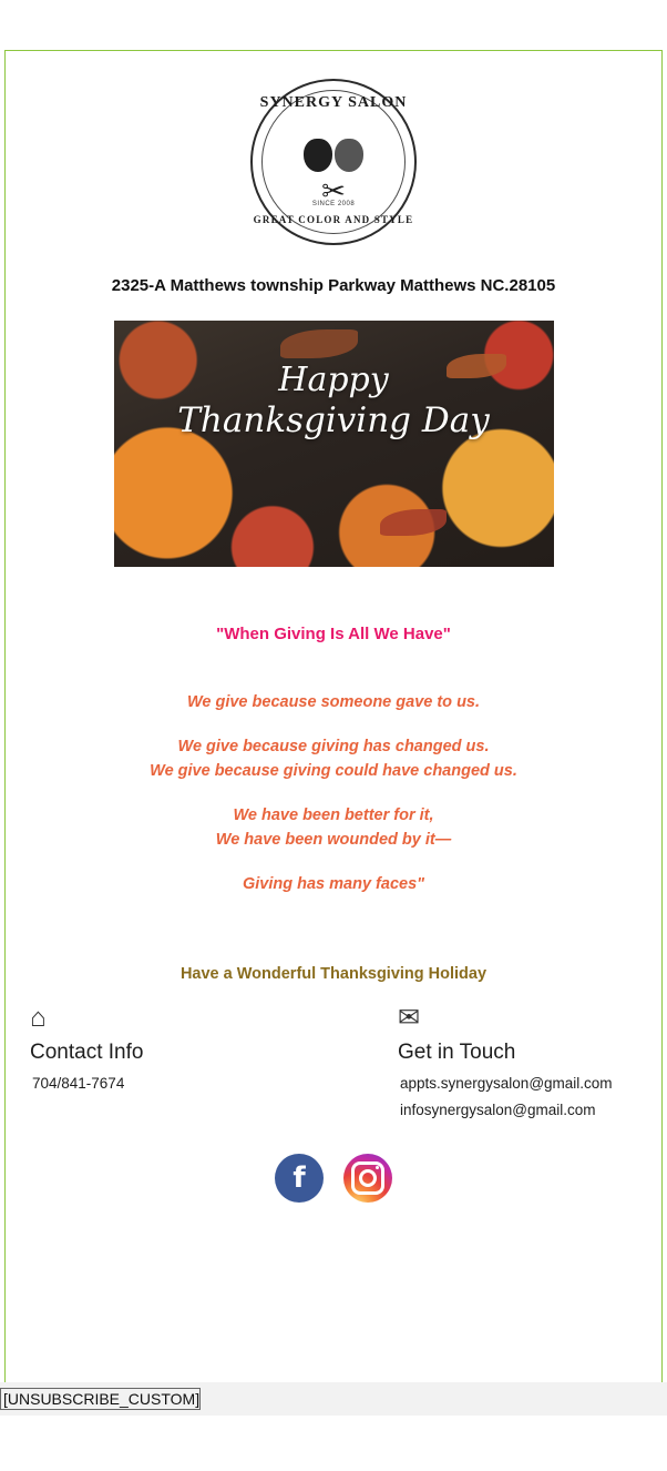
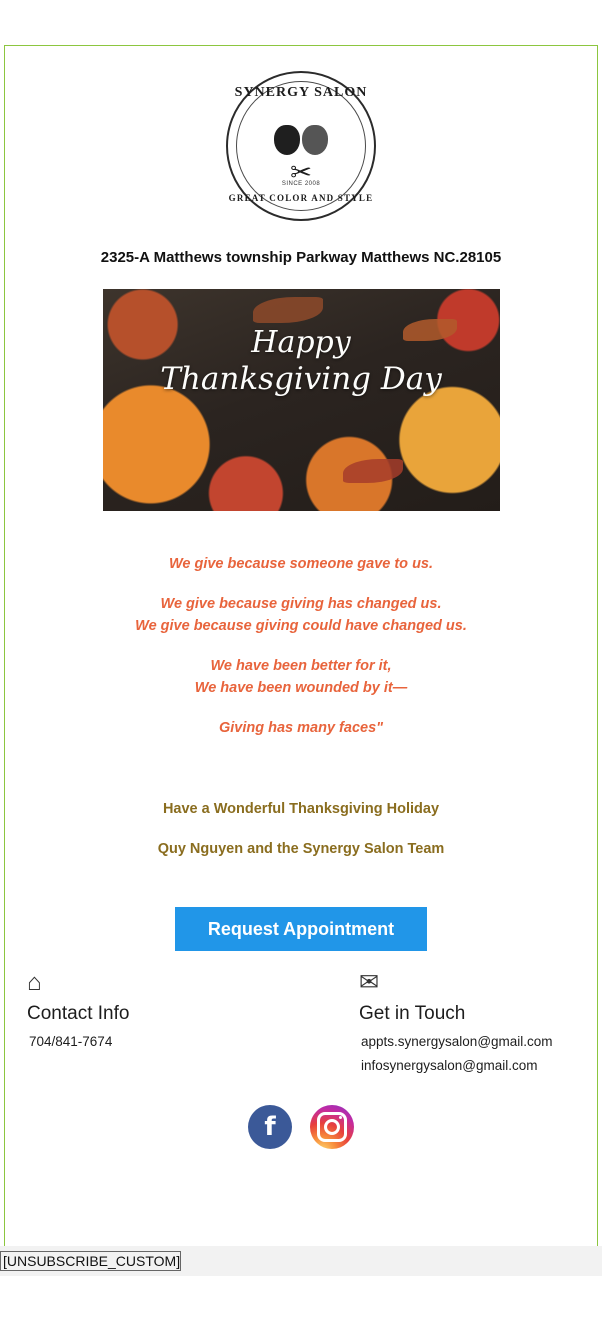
  SYNERGY SALON
  ✂
  GREAT COLOR AND STYLE
  2325-A Matthews township Parkway Matthews NC.28105
  Happy
  Thanksgiving Day
- "When Giving Is All We Have"
  We give because someone gave to us.
  We give because giving has changed us.
  We give because giving could have changed us.
  We have been better for it,
  We have been wounded by it—
  Giving has many faces"
  Have a Wonderful Thanksgiving Holiday
+ Quy Nguyen and the Synergy Salon Team
+ Request Appointment
  ⌂
  Contact Info
  704/841-7674
  ✉
  Get in Touch
  appts.synergysalon@gmail.com
  infosynergysalon@gmail.com
  f
  [UNSUBSCRIBE_CUSTOM]
